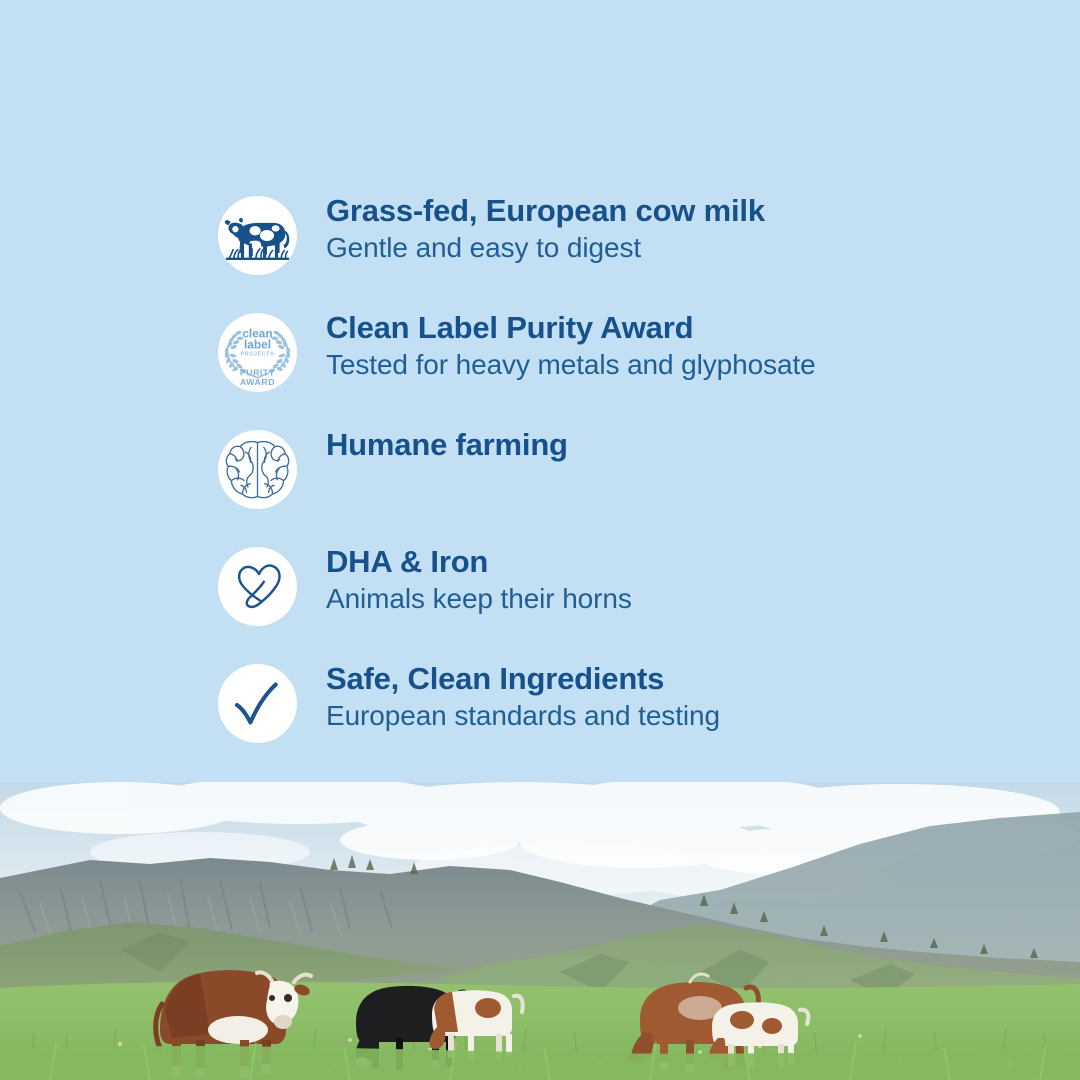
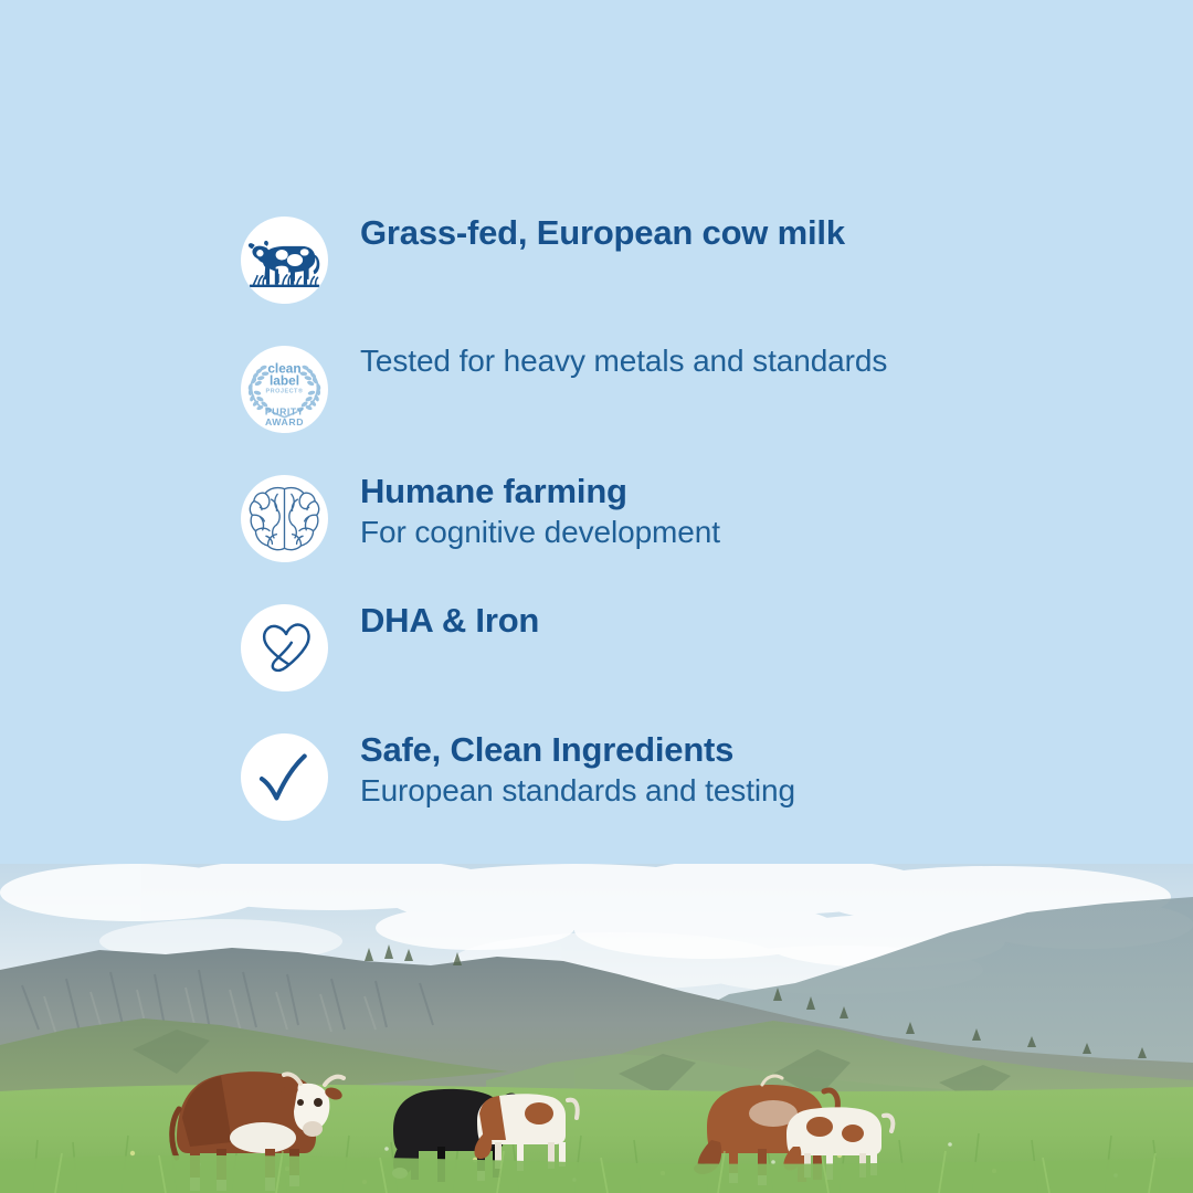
  Grass-fed, European cow milk
- Gentle and easy to digest
  clean
  label
  PURITY
  AWARD
- Clean Label Purity Award
- Tested for heavy metals and glyphosate
+ Tested for heavy metals and standards
  Humane farming
+ For cognitive development
  DHA & Iron
- Animals keep their horns
  Safe, Clean Ingredients
  European standards and testing
